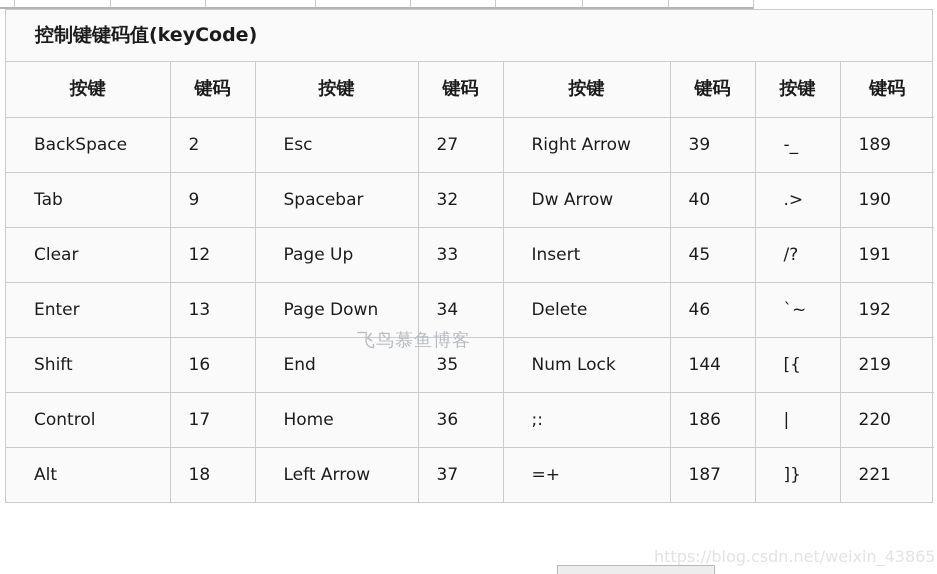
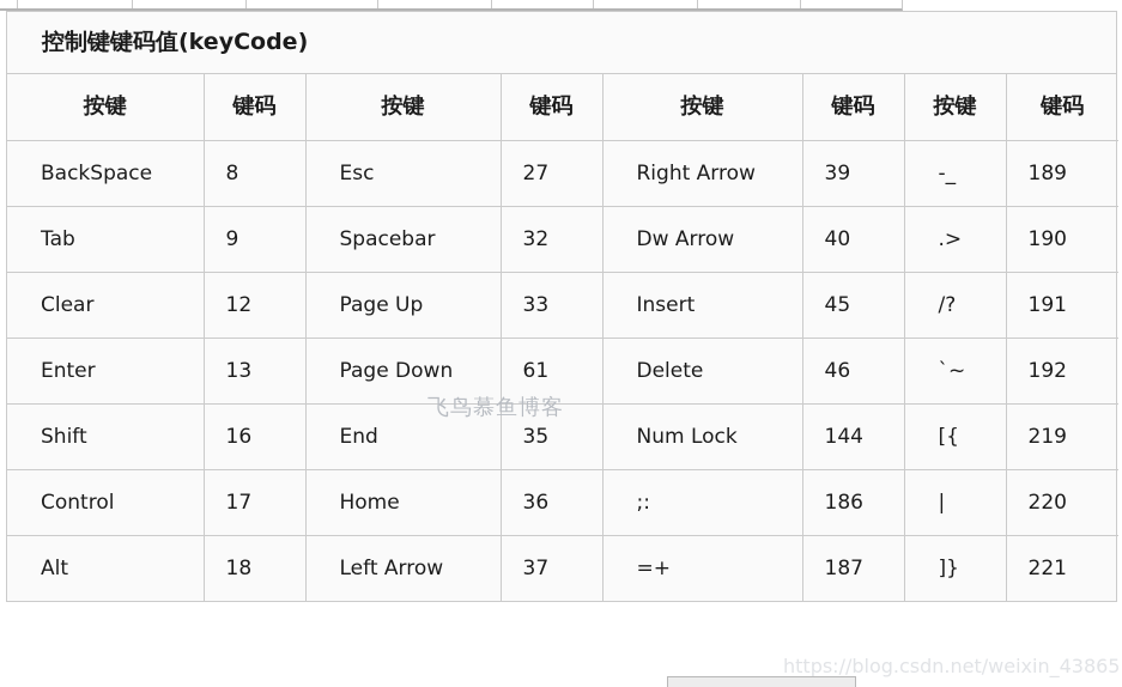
  控制键键码值(keyCode)
  按键	键码	按键	键码	按键	键码	按键	键码
- BackSpace	2	Esc	27	Right Arrow	39	-_	189
+ BackSpace	8	Esc	27	Right Arrow	39	-_	189
  Tab	9	Spacebar	32	Dw Arrow	40	.>	190
  Clear	12	Page Up	33	Insert	45	/?	191
- Enter	13	Page Down	34	Delete	46	`~	192
+ Enter	13	Page Down	61	Delete	46	`~	192
  Shift	16	End	35	Num Lock	144	[{	219
  Control	17	Home	36	;:	186	|	220
  Alt	18	Left Arrow	37	=+	187	]}	221
  飞鸟慕鱼博客
  https://blog.csdn.net/weixin_43865
